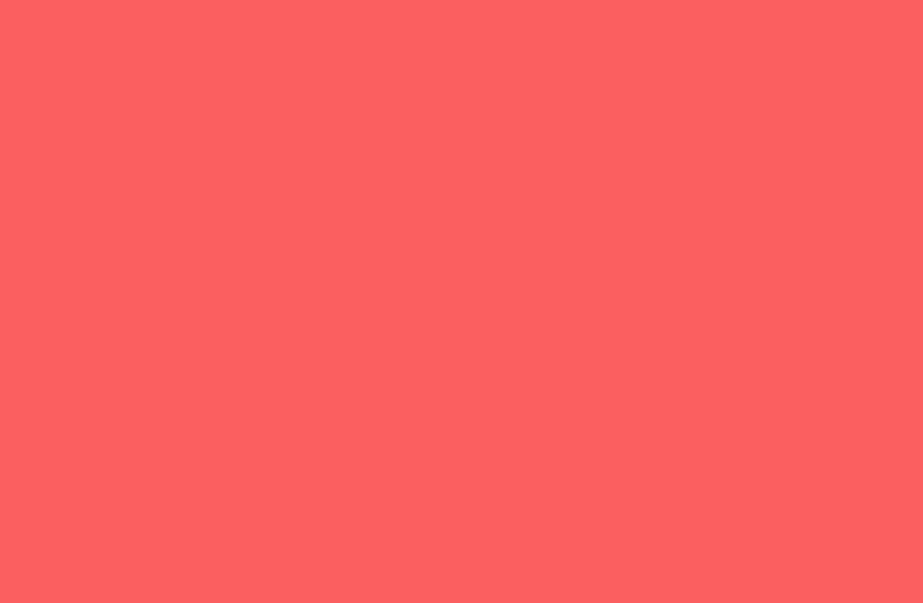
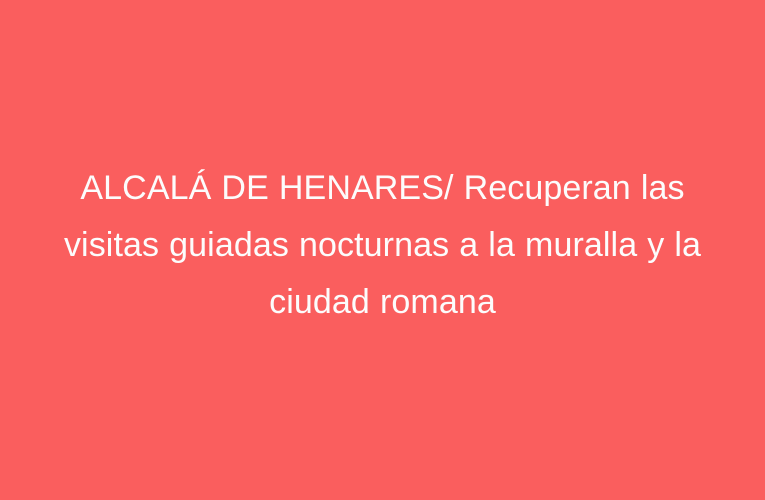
+ ALCALÁ DE HENARES/ Recuperan las visitas guiadas nocturnas a la muralla y la ciudad romana
